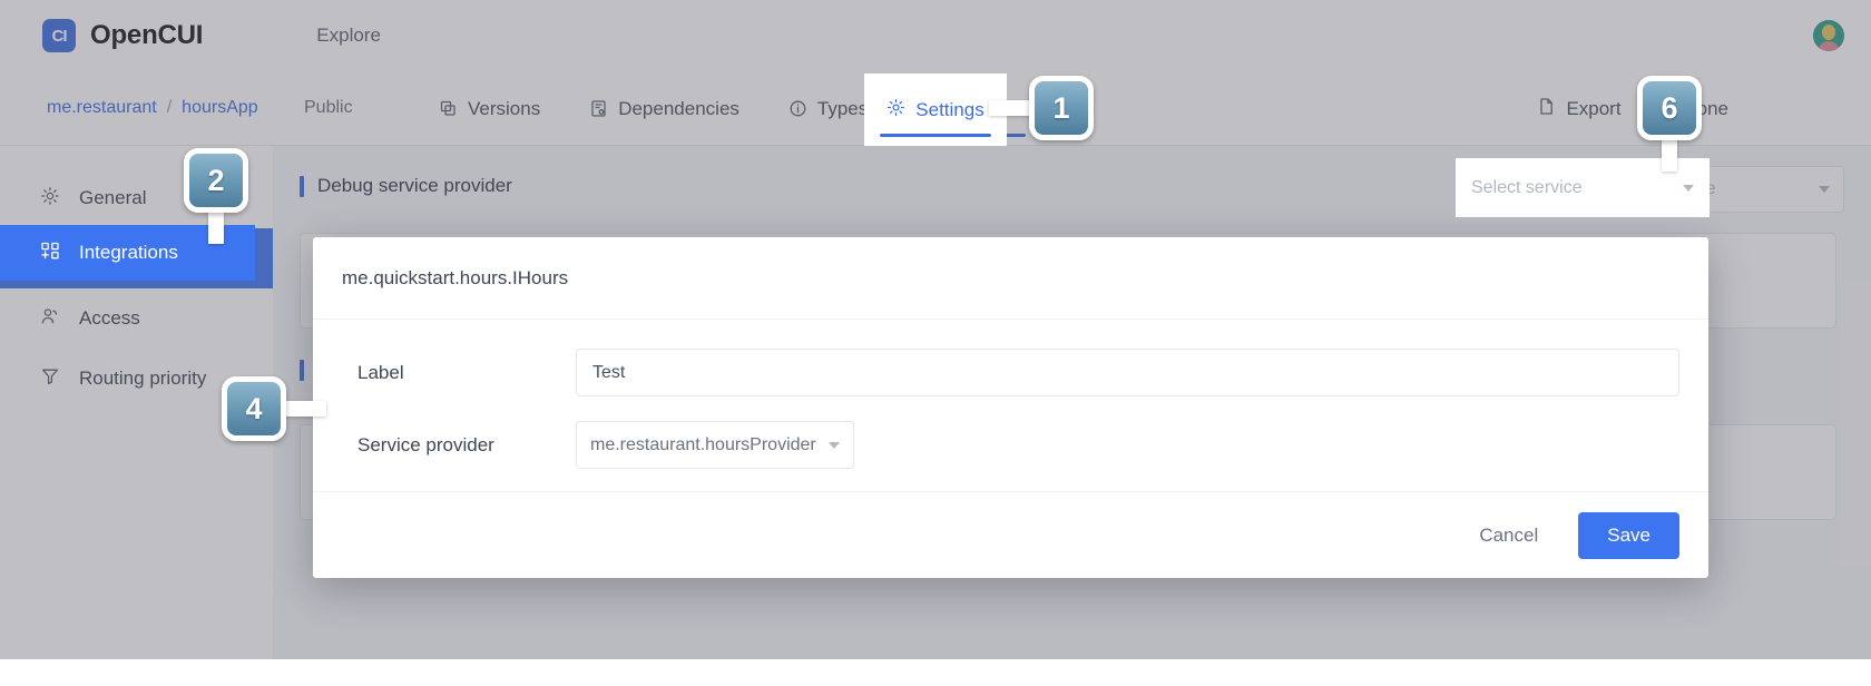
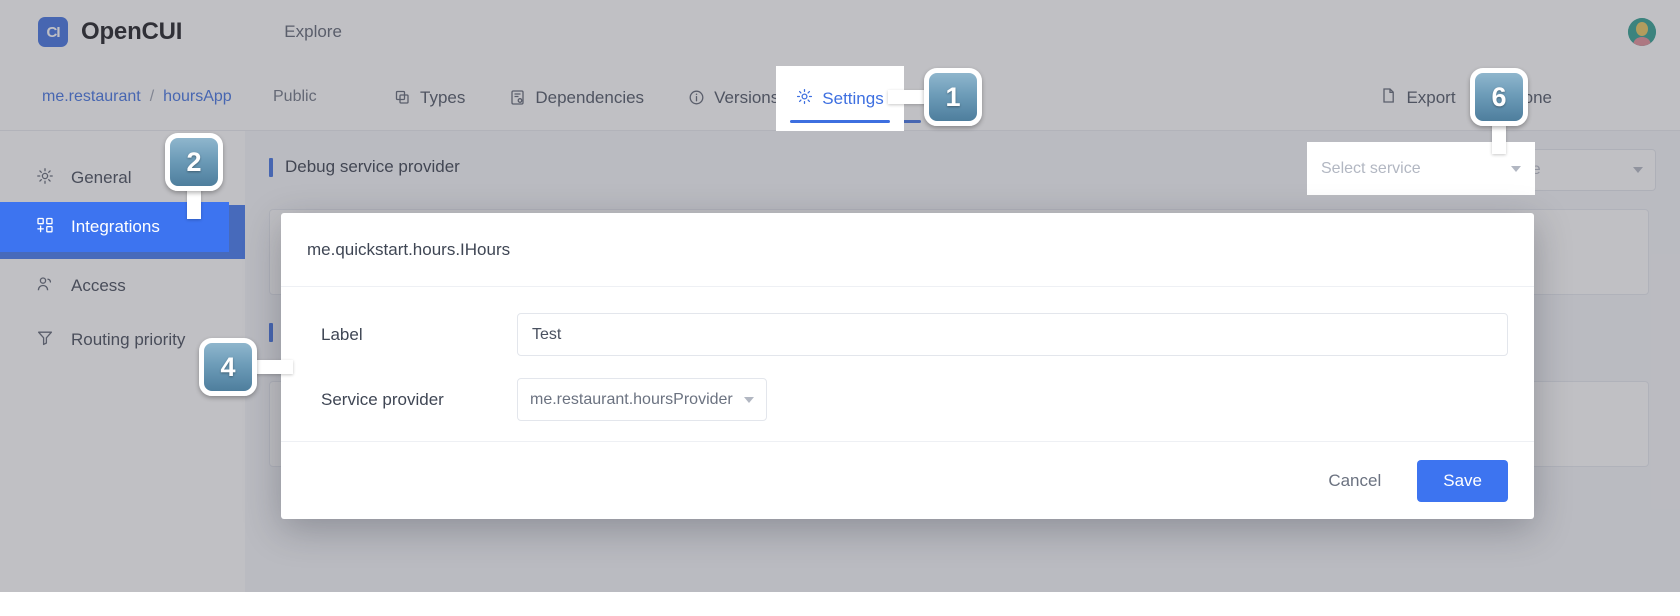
  CI
  OpenCUI
  Explore
  me.restaurant
  /
  hoursApp
  Public
- Versions
+ Types
  Dependencies
- Types
+ Versions
  Export
  General
  Access
  Routing priority
  Debug service provider
  Settings
  Integrations
  Select service
  me.quickstart.hours.IHours
  Label
  Test
  Service provider
  me.restaurant.hoursProvider
  Cancel
  Save
  1
  2
  6
  4
